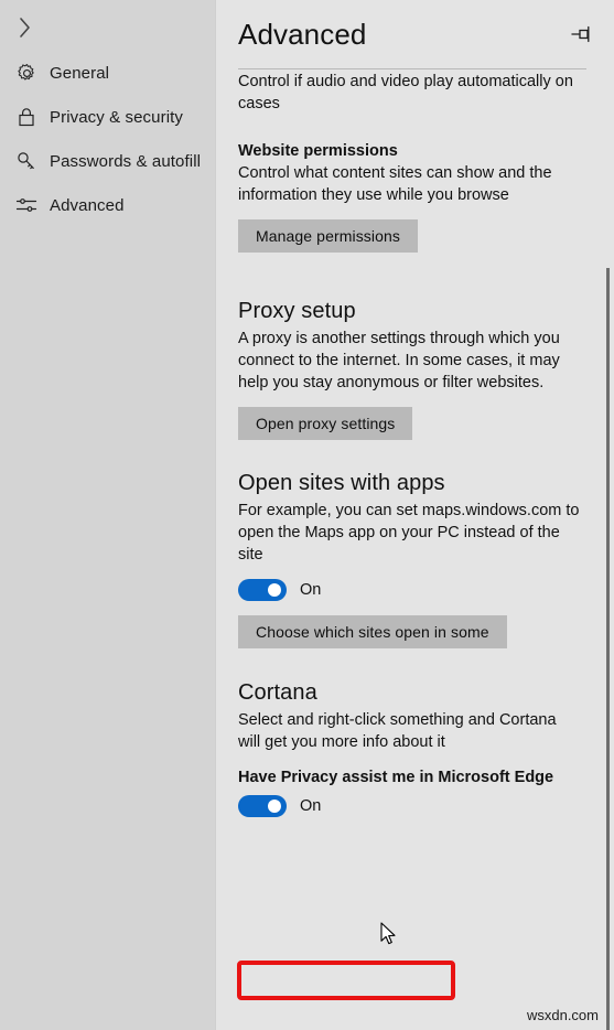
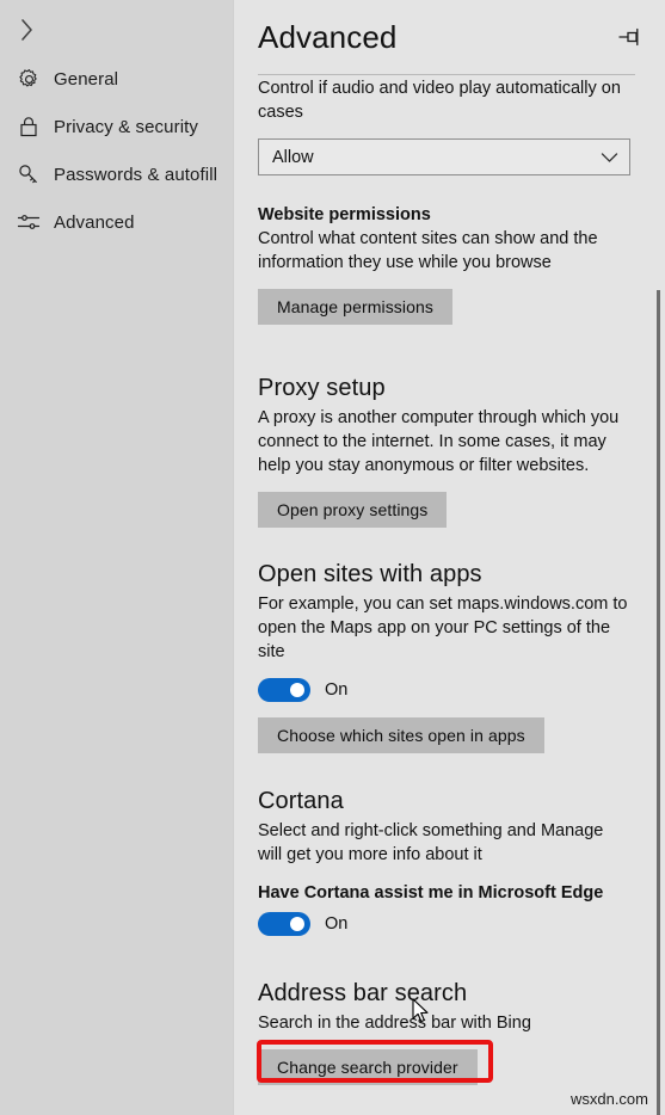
  General
  Privacy & security
  Passwords & autofill
  Advanced
  Advanced
  Control if audio and video play automatically on cases
+ Allow
  Website permissions
  Control what content sites can show and the information they use while you browse
  Manage permissions
  Proxy setup
- A proxy is another settings through which you connect to the internet. In some cases, it may help you stay anonymous or filter websites.
+ A proxy is another computer through which you connect to the internet. In some cases, it may help you stay anonymous or filter websites.
  Open proxy settings
  Open sites with apps
- For example, you can set maps.windows.com to open the Maps app on your PC instead of the site
+ For example, you can set maps.windows.com to open the Maps app on your PC settings of the site
  On
- Choose which sites open in some
+ Choose which sites open in apps
  Cortana
- Select and right-click something and Cortana will get you more info about it
+ Select and right-click something and Manage will get you more info about it
- Have Privacy assist me in Microsoft Edge
+ Have Cortana assist me in Microsoft Edge
  On
+ Address bar search
+ Search in the address bar with Bing
+ Change search provider
  wsxdn.com
